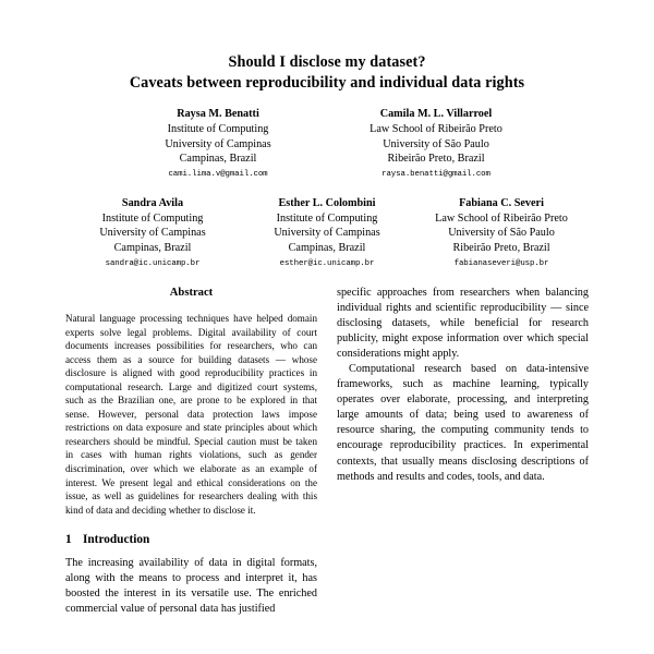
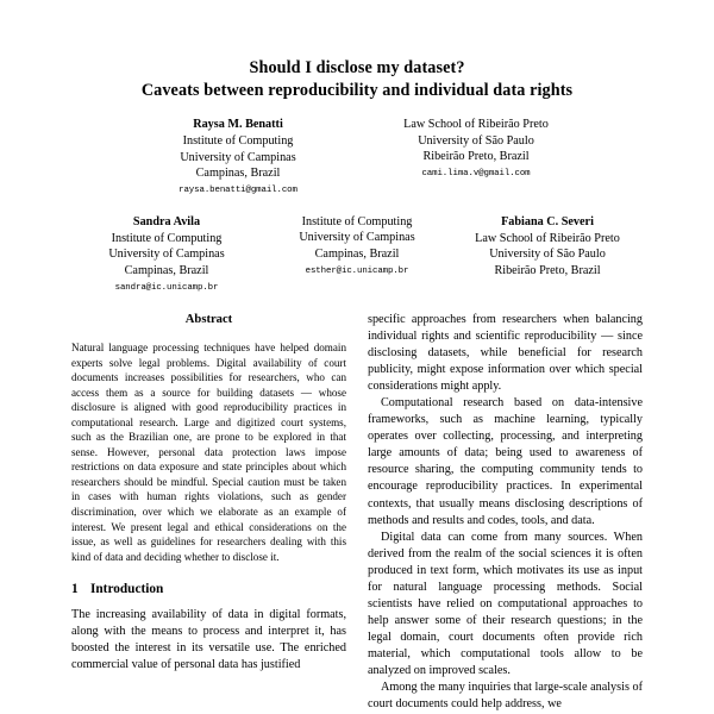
  Should I disclose my dataset?
  Caveats between reproducibility and individual data rights
  Raysa M. Benatti
  Institute of Computing
  University of Campinas
  Campinas, Brazil
- cami.lima.v@gmail.com
+ raysa.benatti@gmail.com
- Camila M. L. Villarroel
  Law School of Ribeirão Preto
  University of São Paulo
  Ribeirão Preto, Brazil
- raysa.benatti@gmail.com
+ cami.lima.v@gmail.com
  Sandra Avila
  Institute of Computing
  University of Campinas
  Campinas, Brazil
  sandra@ic.unicamp.br
- Esther L. Colombini
  Institute of Computing
  University of Campinas
  Campinas, Brazil
  esther@ic.unicamp.br
  Fabiana C. Severi
  Law School of Ribeirão Preto
  University of São Paulo
  Ribeirão Preto, Brazil
- fabianaseveri@usp.br
  Abstract
  Natural language processing techniques have helped domain experts solve legal problems. Digital availability of court documents increases possibilities for researchers, who can access them as a source for building datasets — whose disclosure is aligned with good reproducibility practices in computational research. Large and digitized court systems, such as the Brazilian one, are prone to be explored in that sense. However, personal data protection laws impose restrictions on data exposure and state principles about which researchers should be mindful. Special caution must be taken in cases with human rights violations, such as gender discrimination, over which we elaborate as an example of interest. We present legal and ethical considerations on the issue, as well as guidelines for researchers dealing with this kind of data and deciding whether to disclose it.
  1
  Introduction
  The increasing availability of data in digital formats, along with the means to process and interpret it, has boosted the interest in its versatile use. The enriched commercial value of personal data has justified
  specific approaches from researchers when balancing individual rights and scientific reproducibility — since disclosing datasets, while beneficial for research publicity, might expose information over which special considerations might apply.
- Computational research based on data-intensive frameworks, such as machine learning, typically operates over elaborate, processing, and interpreting large amounts of data; being used to awareness of resource sharing, the computing community tends to encourage reproducibility practices. In experimental contexts, that usually means disclosing descriptions of methods and results and codes, tools, and data.
+ Computational research based on data-intensive frameworks, such as machine learning, typically operates over collecting, processing, and interpreting large amounts of data; being used to awareness of resource sharing, the computing community tends to encourage reproducibility practices. In experimental contexts, that usually means disclosing descriptions of methods and results and codes, tools, and data.
+ Digital data can come from many sources. When derived from the realm of the social sciences it is often produced in text form, which motivates its use as input for natural language processing methods. Social scientists have relied on computational approaches to help answer some of their research questions; in the legal domain, court documents often provide rich material, which computational tools allow to be analyzed on improved scales.
+ Among the many inquiries that large-scale analysis of court documents could help address, we
